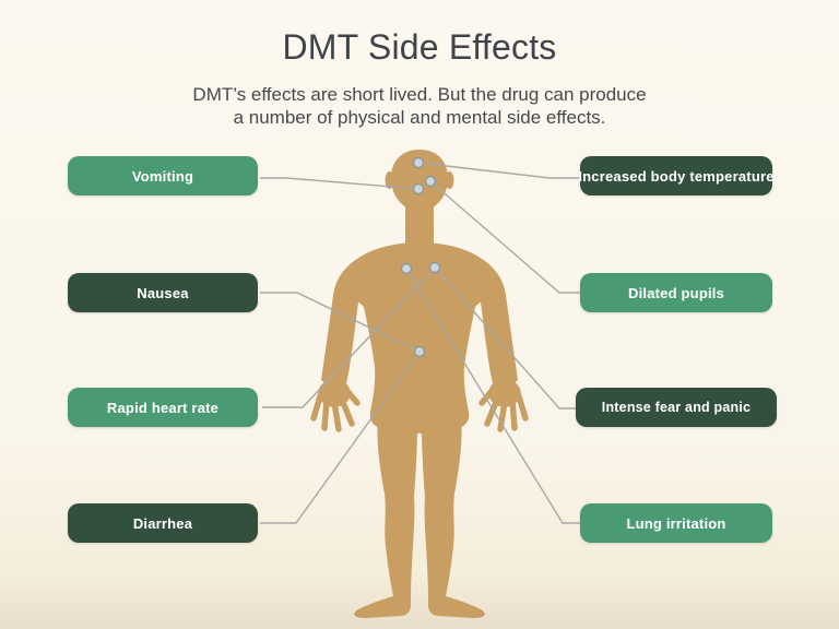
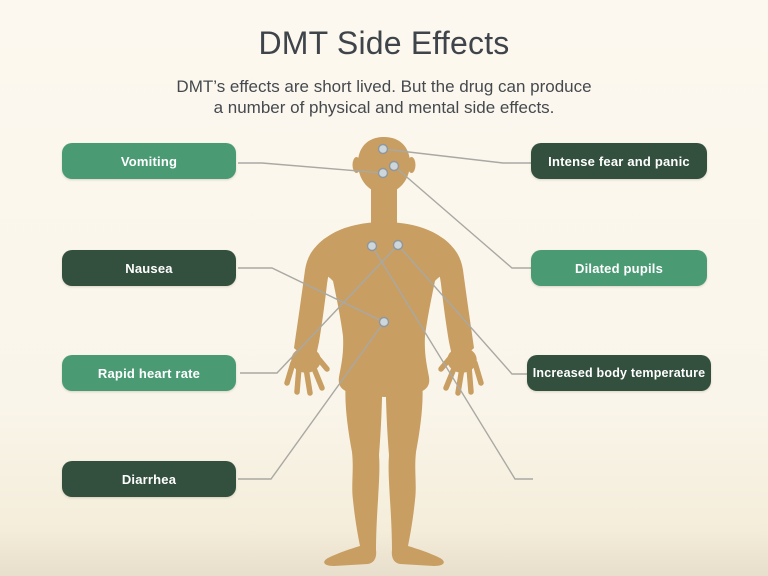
  DMT Side Effects
  DMT’s effects are short lived. But the drug can produce
  a number of physical and mental side effects.
  Vomiting
  Nausea
  Rapid heart rate
  Diarrhea
- Increased body temperature
+ Intense fear and panic
  Dilated pupils
- Intense fear and panic
+ Increased body temperature
- Lung irritation
